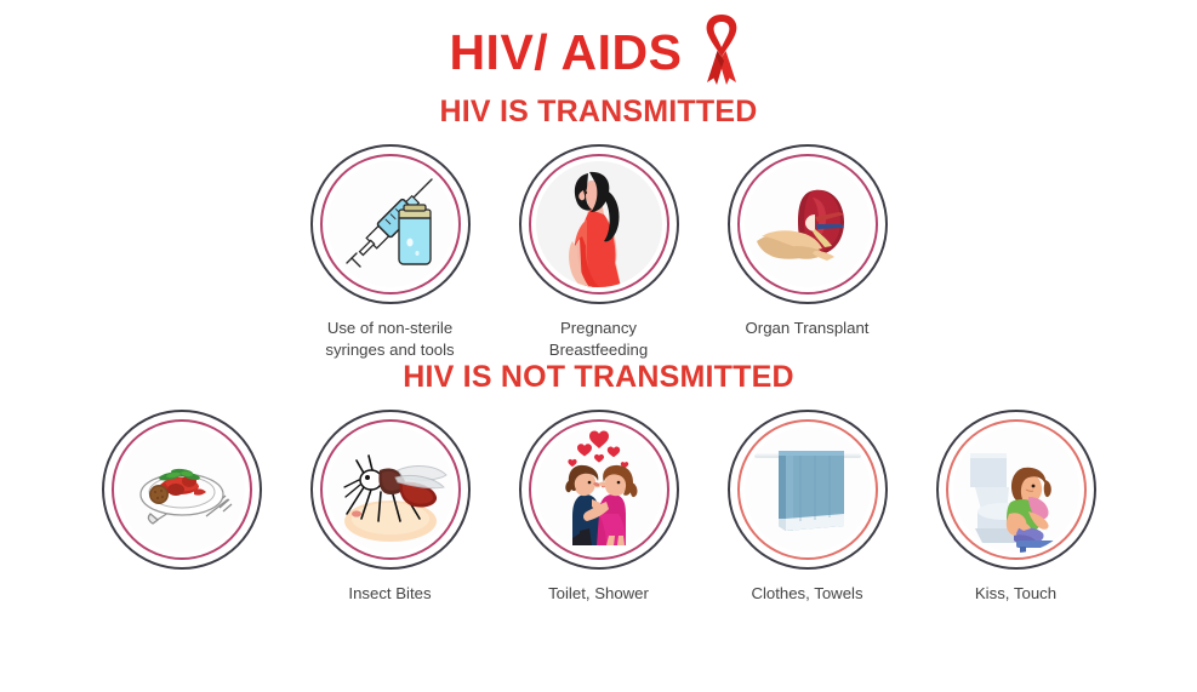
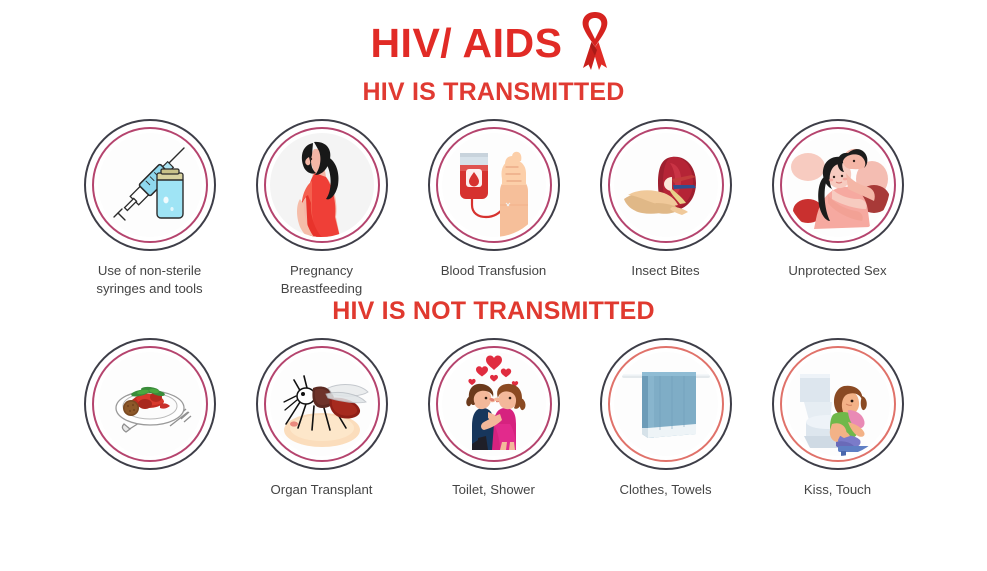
  HIV/ AIDS
  HIV IS TRANSMITTED
  Use of non-sterile
  syringes and tools
  Pregnancy
  Breastfeeding
+ Blood Transfusion
- Organ Transplant
+ Insect Bites
+ Unprotected Sex
  HIV IS NOT TRANSMITTED
- Insect Bites
+ Organ Transplant
  Toilet, Shower
  Clothes, Towels
  Kiss, Touch
